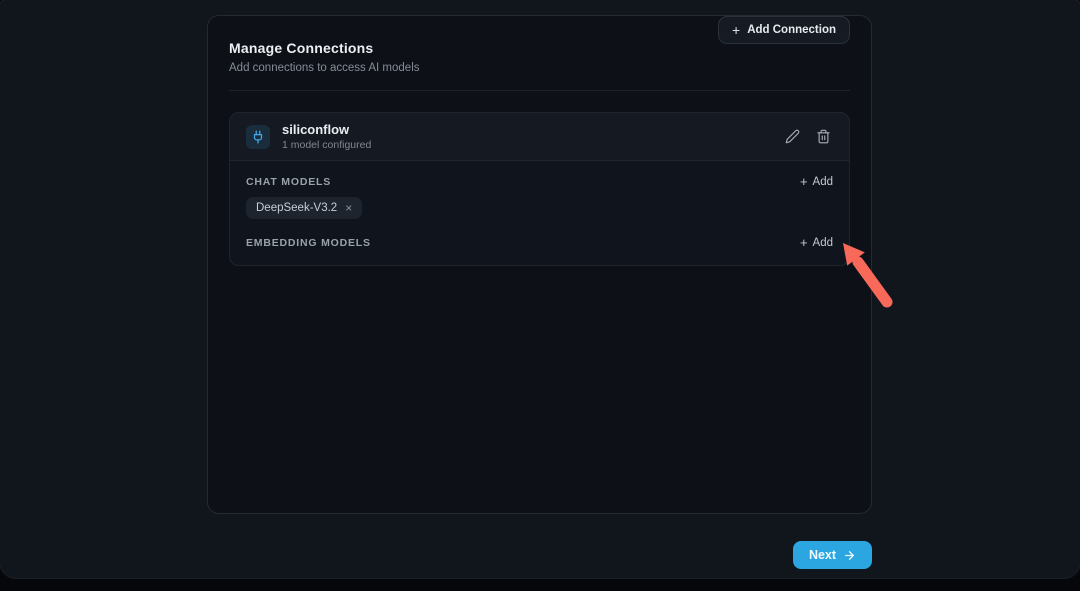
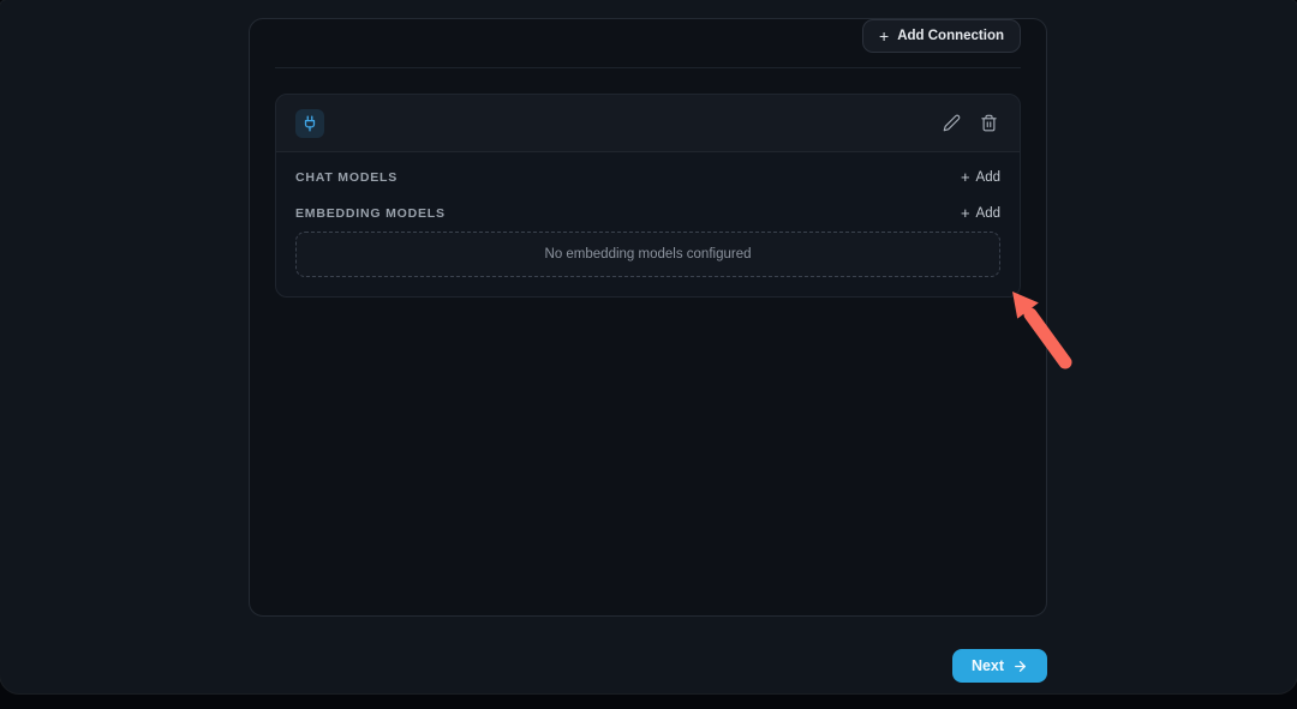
- Manage Connections
- Add connections to access AI models
  +
  Add Connection
- siliconflow
- 1 model configured
  CHAT MODELS
  +
  Add
- DeepSeek-V3.2
- ×
  EMBEDDING MODELS
  +
  Add
+ No embedding models configured
  Next
